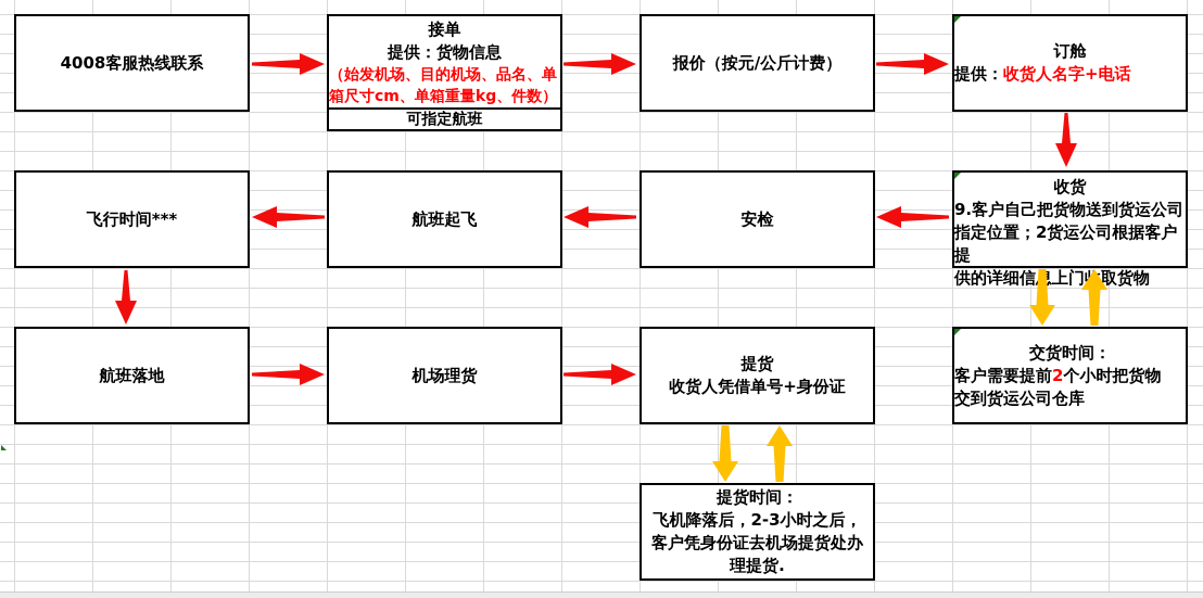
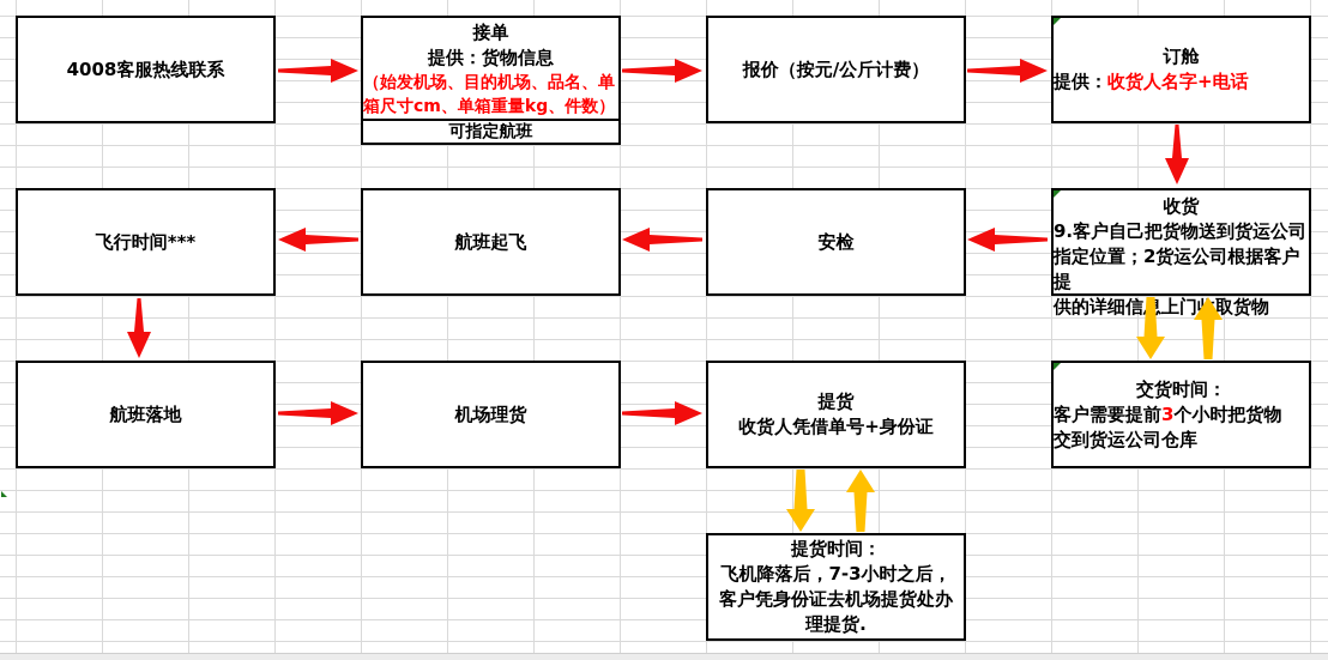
  4008客服热线联系
  接单
  提供：货物信息
  （始发机场、目的机场、品名、单
  箱尺寸cm、单箱重量kg、件数）
  可指定航班
  报价（按元/公斤计费）
  订舱
  提供：收货人名字+电话
  飞行时间***
  航班起飞
  安检
  收货
  9.客户自己把货物送到货运公司
  指定位置；2货运公司根据客户提
  供的详细信上门取货物
  航班落地
  机场理货
  提货
  收货人凭借单号+身份证
  交货时间：
- 客户需要提前2个小时把货物
+ 客户需要提前3个小时把货物
  交到货运公司仓库
  提货时间：
- 飞机降落后，2-3小时之后，
+ 飞机降落后，7-3小时之后，
  客户凭身份证去机场提货处办
  理提货.
